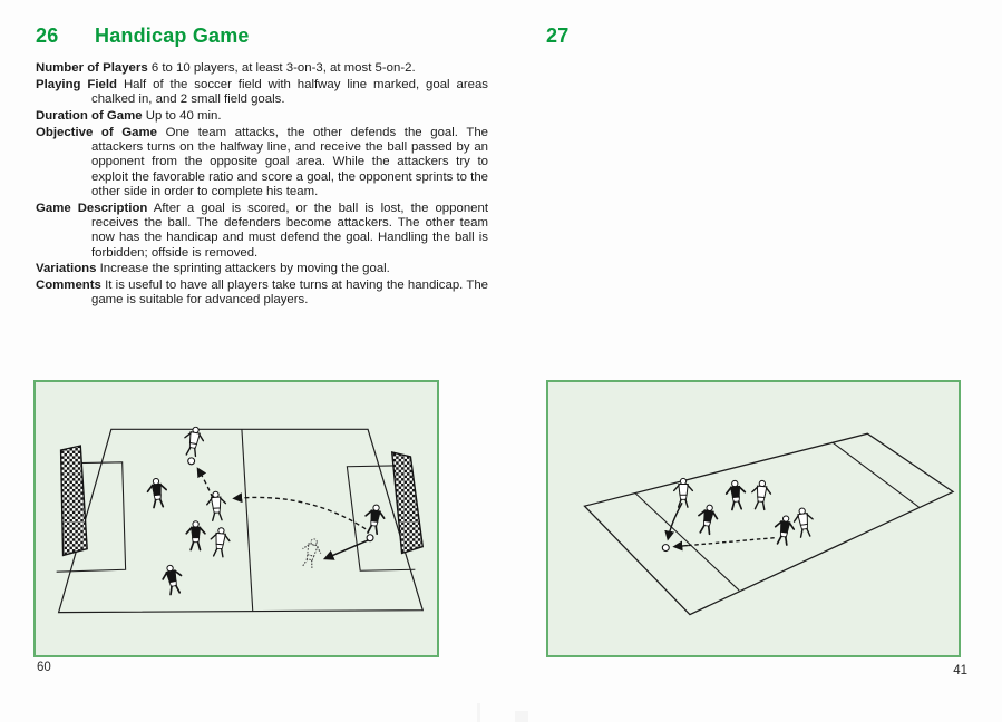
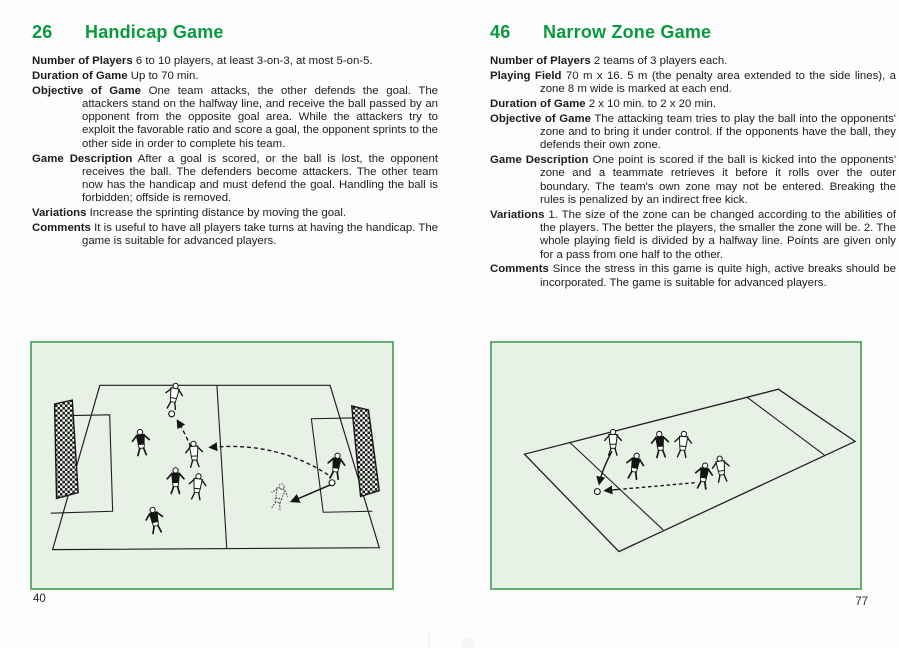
  26
  Handicap Game
- Number of Players 6 to 10 players, at least 3-on-3, at most 5-on-2.
+ Number of Players 6 to 10 players, at least 3-on-3, at most 5-on-5.
- Playing Field Half of the soccer field with halfway line marked, goal areas chalked in, and 2 small field goals.
- Duration of Game Up to 40 min.
+ Duration of Game Up to 70 min.
- Objective of Game One team attacks, the other defends the goal. The attackers turns on the halfway line, and receive the ball passed by an opponent from the opposite goal area. While the attackers try to exploit the favorable ratio and score a goal, the opponent sprints to the other side in order to complete his team.
+ Objective of Game One team attacks, the other defends the goal. The attackers stand on the halfway line, and receive the ball passed by an opponent from the opposite goal area. While the attackers try to exploit the favorable ratio and score a goal, the opponent sprints to the other side in order to complete his team.
  Game Description After a goal is scored, or the ball is lost, the opponent receives the ball. The defenders become attackers. The other team now has the handicap and must defend the goal. Handling the ball is forbidden; offside is removed.
- Variations Increase the sprinting attackers by moving the goal.
+ Variations Increase the sprinting distance by moving the goal.
  Comments It is useful to have all players take turns at having the handicap. The game is suitable for advanced players.
- 27
+ 46
+ Narrow Zone Game
+ Number of Players 2 teams of 3 players each.
+ Playing Field 70 m x 16. 5 m (the penalty area extended to the side lines), a zone 8 m wide is marked at each end.
+ Duration of Game 2 x 10 min. to 2 x 20 min.
+ Objective of Game The attacking team tries to play the ball into the opponents' zone and to bring it under control. If the opponents have the ball, they defends their own zone.
+ Game Description One point is scored if the ball is kicked into the opponents' zone and a teammate retrieves it before it rolls over the outer boundary. The team's own zone may not be entered. Breaking the rules is penalized by an indirect free kick.
+ Variations 1. The size of the zone can be changed according to the abilities of the players. The better the players, the smaller the zone will be. 2. The whole playing field is divided by a halfway line. Points are given only for a pass from one half to the other.
+ Comments Since the stress in this game is quite high, active breaks should be incorporated. The game is suitable for advanced players.
- 60
+ 40
- 41
+ 77
